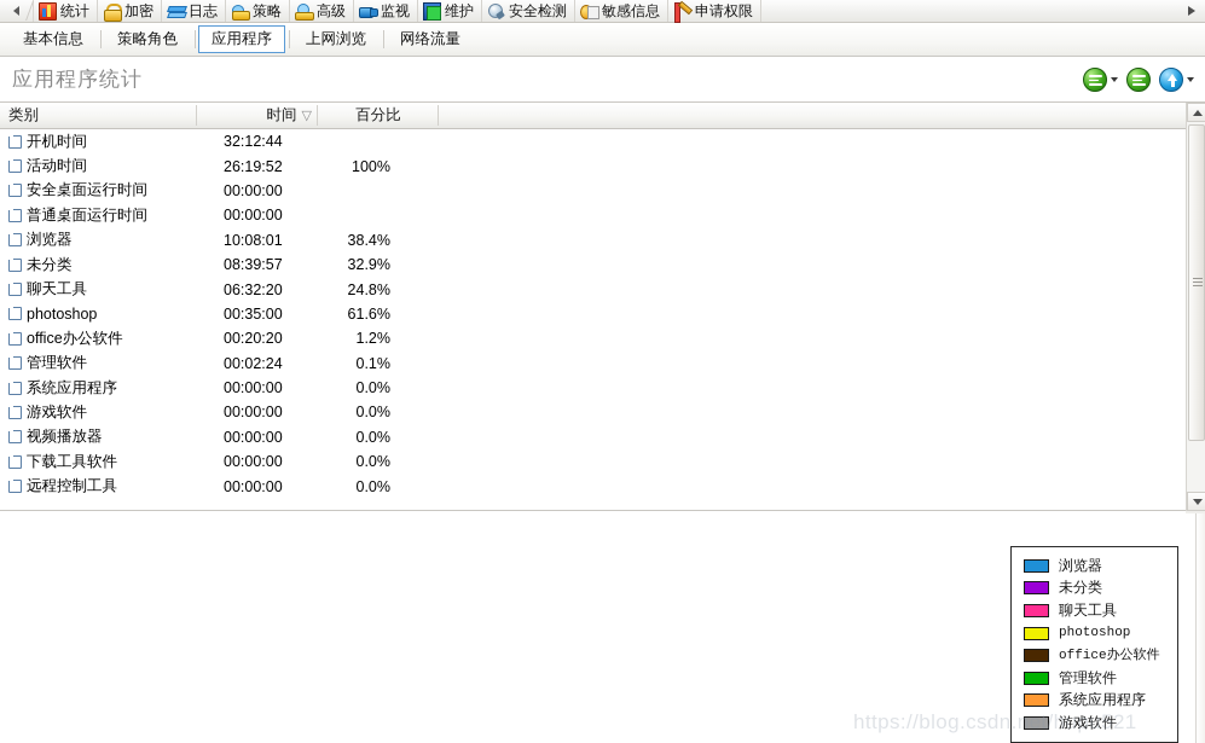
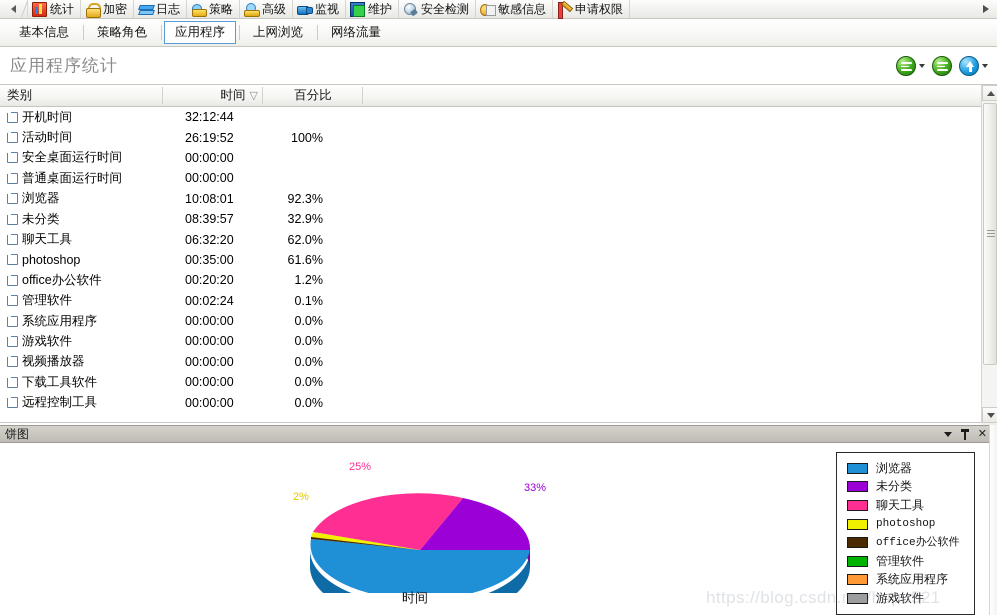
  统计
  加密
  日志
  策略
  高级
  监视
  维护
  安全检测
  敏感信息
  申请权限
  基本信息
  策略角色
  应用程序
  上网浏览
  网络流量
  应用程序统计
  类别
  时间 ▽
  百分比
  开机时间
  32:12:44
  活动时间
  26:19:52
  100%
  安全桌面运行时间
  00:00:00
  普通桌面运行时间
  00:00:00
  浏览器
  10:08:01
- 38.4%
+ 92.3%
  未分类
  08:39:57
  32.9%
  聊天工具
  06:32:20
- 24.8%
+ 62.0%
  photoshop
  00:35:00
  61.6%
  office办公软件
  00:20:20
  1.2%
  管理软件
  00:02:24
  0.1%
  系统应用程序
  00:00:00
  0.0%
  游戏软件
  00:00:00
  0.0%
  视频播放器
  00:00:00
  0.0%
  下载工具软件
  00:00:00
  0.0%
  远程控制工具
  00:00:00
  0.0%
+ 饼图
+ ✕
+ 25%
+ 33%
+ 2%
+ 39%
+ 时间
  浏览器
  未分类
  聊天工具
  photoshop
  office办公软件
  管理软件
  系统应用程序
  游戏软件
  https://blog.csdn.net/hupu521
